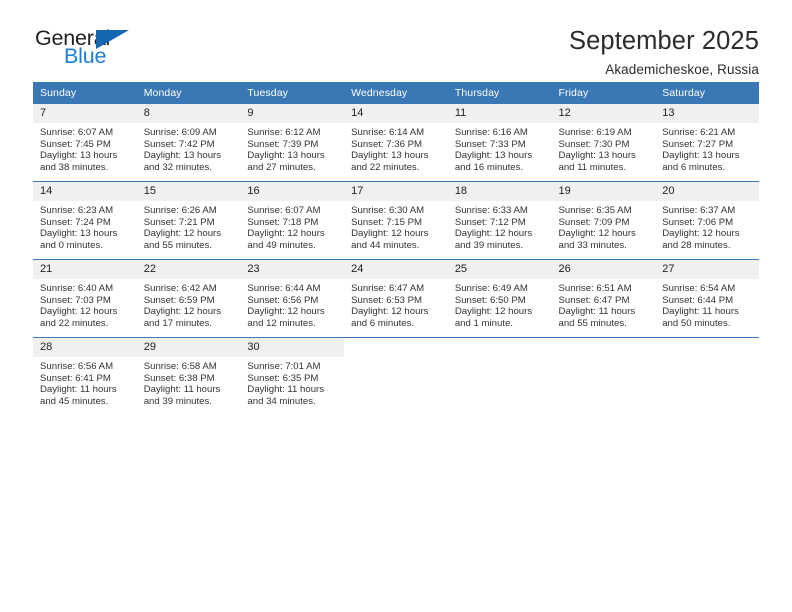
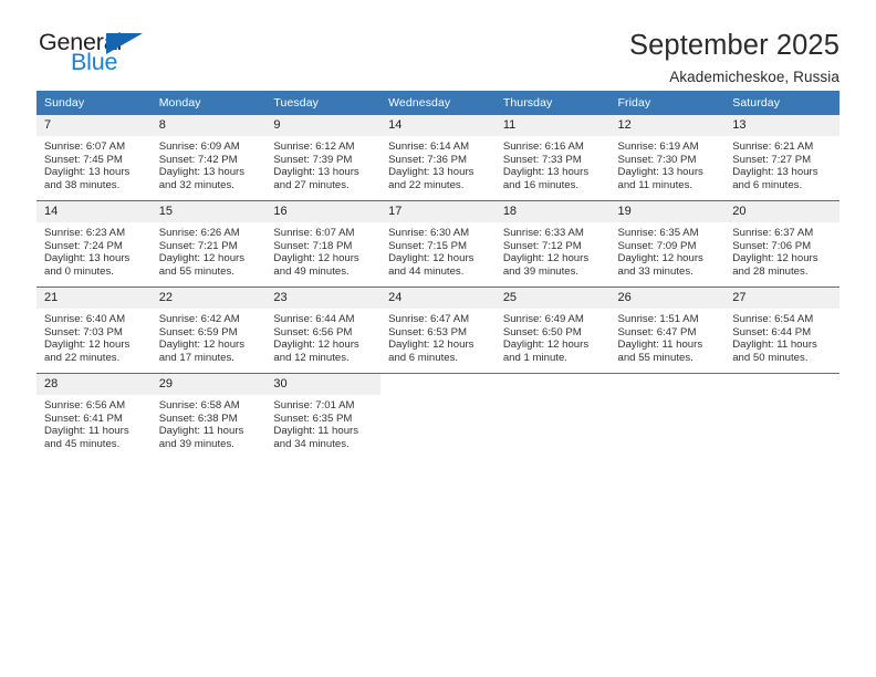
  General
  Blue
  September 2025
  Akademicheskoe, Russia
  Sunday	Monday	Tuesday	Wednesday	Thursday	Friday	Saturday
  7Sunrise: 6:07 AMSunset: 7:45 PMDaylight: 13 hoursand 38 minutes.	8Sunrise: 6:09 AMSunset: 7:42 PMDaylight: 13 hoursand 32 minutes.	9Sunrise: 6:12 AMSunset: 7:39 PMDaylight: 13 hoursand 27 minutes.	14Sunrise: 6:14 AMSunset: 7:36 PMDaylight: 13 hoursand 22 minutes.	11Sunrise: 6:16 AMSunset: 7:33 PMDaylight: 13 hoursand 16 minutes.	12Sunrise: 6:19 AMSunset: 7:30 PMDaylight: 13 hoursand 11 minutes.	13Sunrise: 6:21 AMSunset: 7:27 PMDaylight: 13 hoursand 6 minutes.
  14Sunrise: 6:23 AMSunset: 7:24 PMDaylight: 13 hoursand 0 minutes.	15Sunrise: 6:26 AMSunset: 7:21 PMDaylight: 12 hoursand 55 minutes.	16Sunrise: 6:07 AMSunset: 7:18 PMDaylight: 12 hoursand 49 minutes.	17Sunrise: 6:30 AMSunset: 7:15 PMDaylight: 12 hoursand 44 minutes.	18Sunrise: 6:33 AMSunset: 7:12 PMDaylight: 12 hoursand 39 minutes.	19Sunrise: 6:35 AMSunset: 7:09 PMDaylight: 12 hoursand 33 minutes.	20Sunrise: 6:37 AMSunset: 7:06 PMDaylight: 12 hoursand 28 minutes.
- 21Sunrise: 6:40 AMSunset: 7:03 PMDaylight: 12 hoursand 22 minutes.	22Sunrise: 6:42 AMSunset: 6:59 PMDaylight: 12 hoursand 17 minutes.	23Sunrise: 6:44 AMSunset: 6:56 PMDaylight: 12 hoursand 12 minutes.	24Sunrise: 6:47 AMSunset: 6:53 PMDaylight: 12 hoursand 6 minutes.	25Sunrise: 6:49 AMSunset: 6:50 PMDaylight: 12 hoursand 1 minute.	26Sunrise: 6:51 AMSunset: 6:47 PMDaylight: 11 hoursand 55 minutes.	27Sunrise: 6:54 AMSunset: 6:44 PMDaylight: 11 hoursand 50 minutes.
+ 21Sunrise: 6:40 AMSunset: 7:03 PMDaylight: 12 hoursand 22 minutes.	22Sunrise: 6:42 AMSunset: 6:59 PMDaylight: 12 hoursand 17 minutes.	23Sunrise: 6:44 AMSunset: 6:56 PMDaylight: 12 hoursand 12 minutes.	24Sunrise: 6:47 AMSunset: 6:53 PMDaylight: 12 hoursand 6 minutes.	25Sunrise: 6:49 AMSunset: 6:50 PMDaylight: 12 hoursand 1 minute.	26Sunrise: 1:51 AMSunset: 6:47 PMDaylight: 11 hoursand 55 minutes.	27Sunrise: 6:54 AMSunset: 6:44 PMDaylight: 11 hoursand 50 minutes.
  28Sunrise: 6:56 AMSunset: 6:41 PMDaylight: 11 hoursand 45 minutes.	29Sunrise: 6:58 AMSunset: 6:38 PMDaylight: 11 hoursand 39 minutes.	30Sunrise: 7:01 AMSunset: 6:35 PMDaylight: 11 hoursand 34 minutes.
